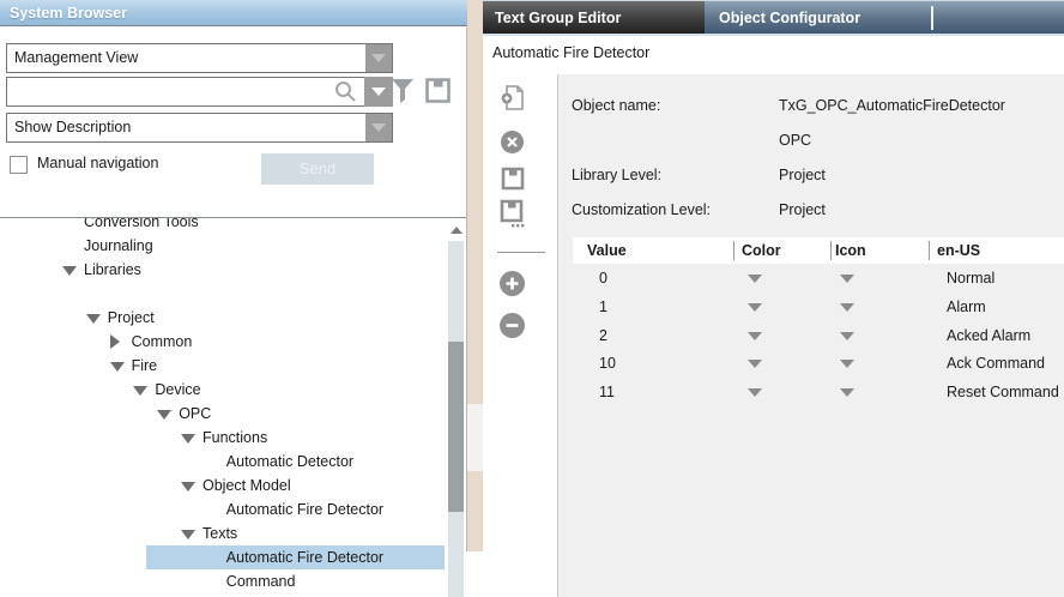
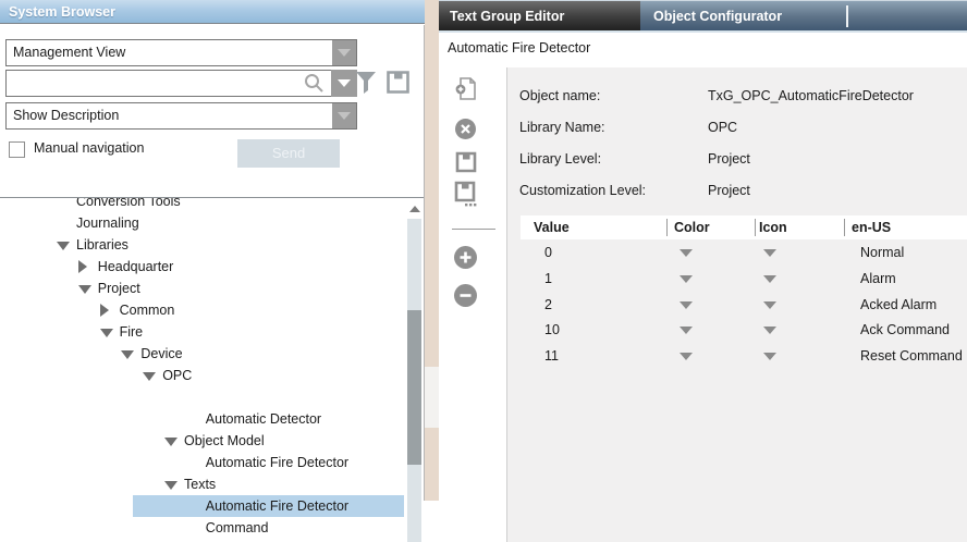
  System Browser
  Management View
  Show Description
  Manual navigation
  Send
  Conversion Tools
  Journaling
  Libraries
+ Headquarter
  Project
  Common
  Fire
  Device
  OPC
- Functions
  Automatic Detector
  Object Model
  Automatic Fire Detector
  Texts
  Automatic Fire Detector
  Command
  Text Group Editor
  Object Configurator
  Automatic Fire Detector
  Object name:
  TxG_OPC_AutomaticFireDetector
+ Library Name:
  OPC
  Library Level:
  Project
  Customization Level:
  Project
  Value
  Color
  Icon
  en-US
  0
  Normal
  1
  Alarm
  2
  Acked Alarm
  10
  Ack Command
  11
  Reset Command
